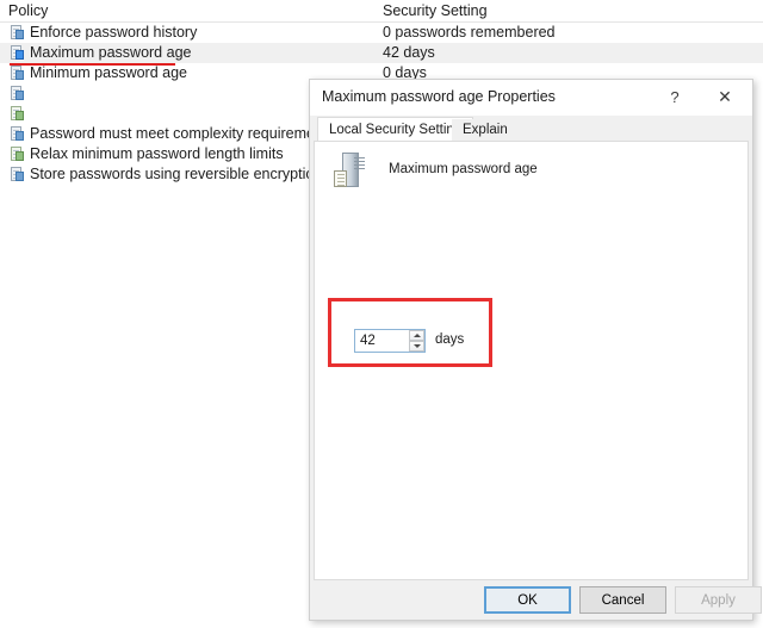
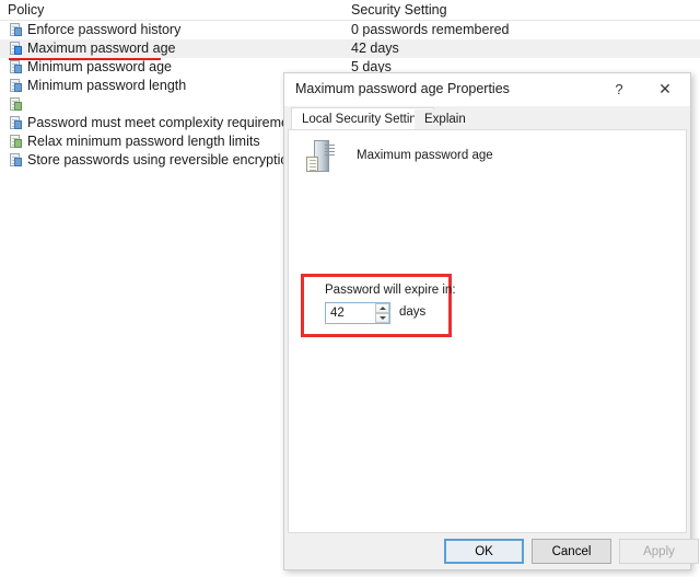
  Policy
  Security Setting
  Enforce password history
  0 passwords remembered
  Maximum password age
  42 days
  Minimum password age
- 0 days
+ 5 days
+ Minimum password length
  Password must meet complexity requirem
  Relax minimum password length limits
  Store passwords using reversible encrypti
  Maximum password age Properties
  ?
  ✕
  Local Security Settin
  Explain
  Maximum password age
+ Password will expire in:
  42
  days
  OK
  Cancel
  Apply
